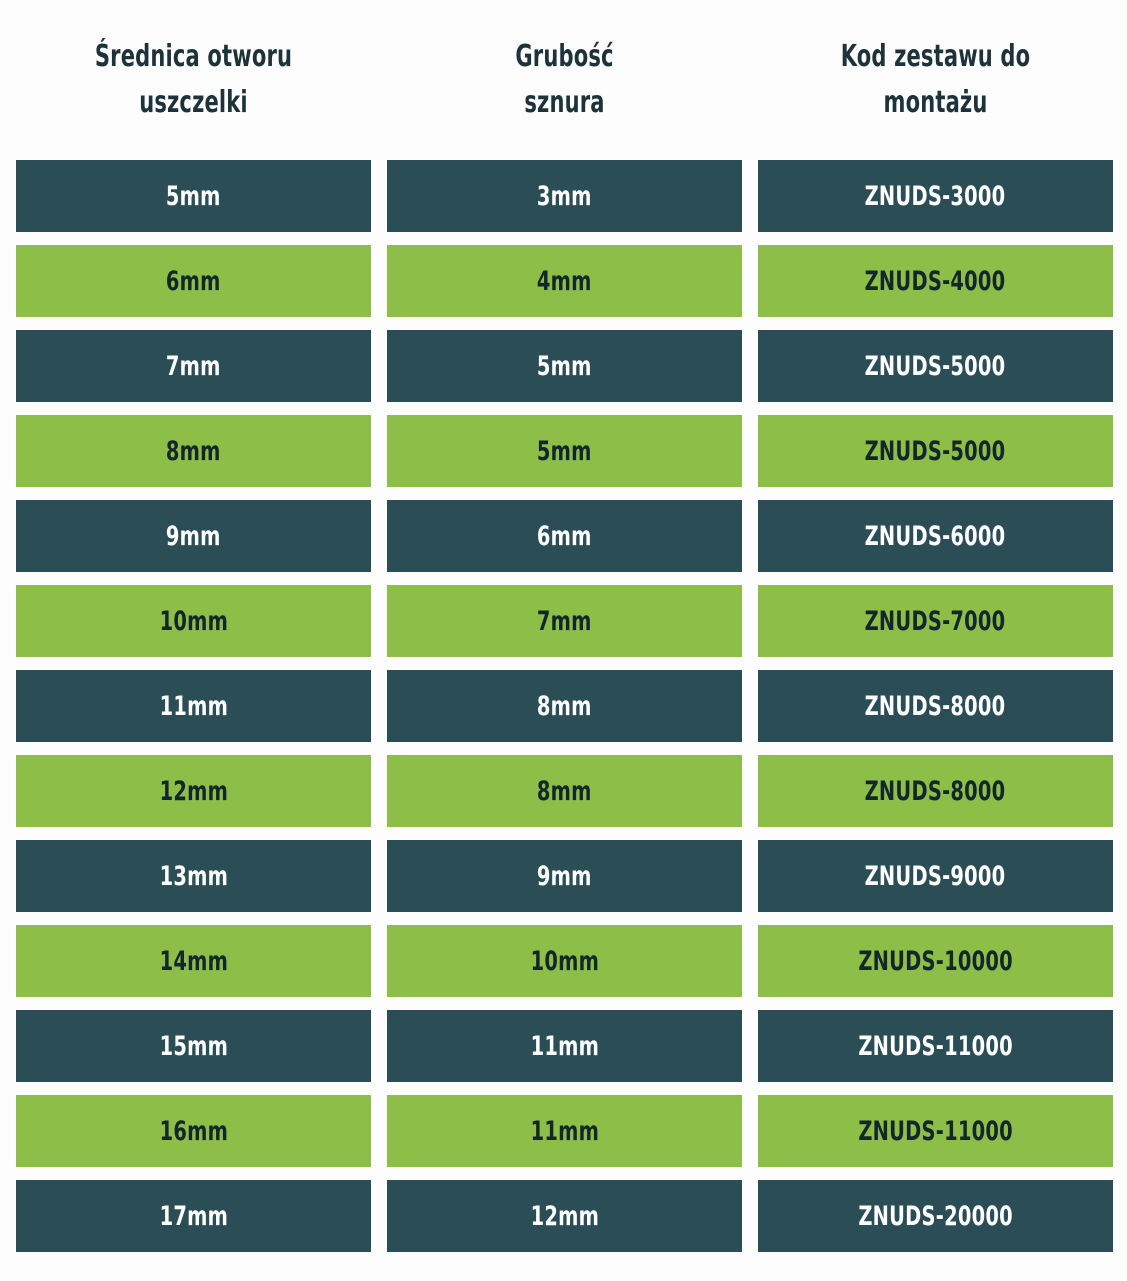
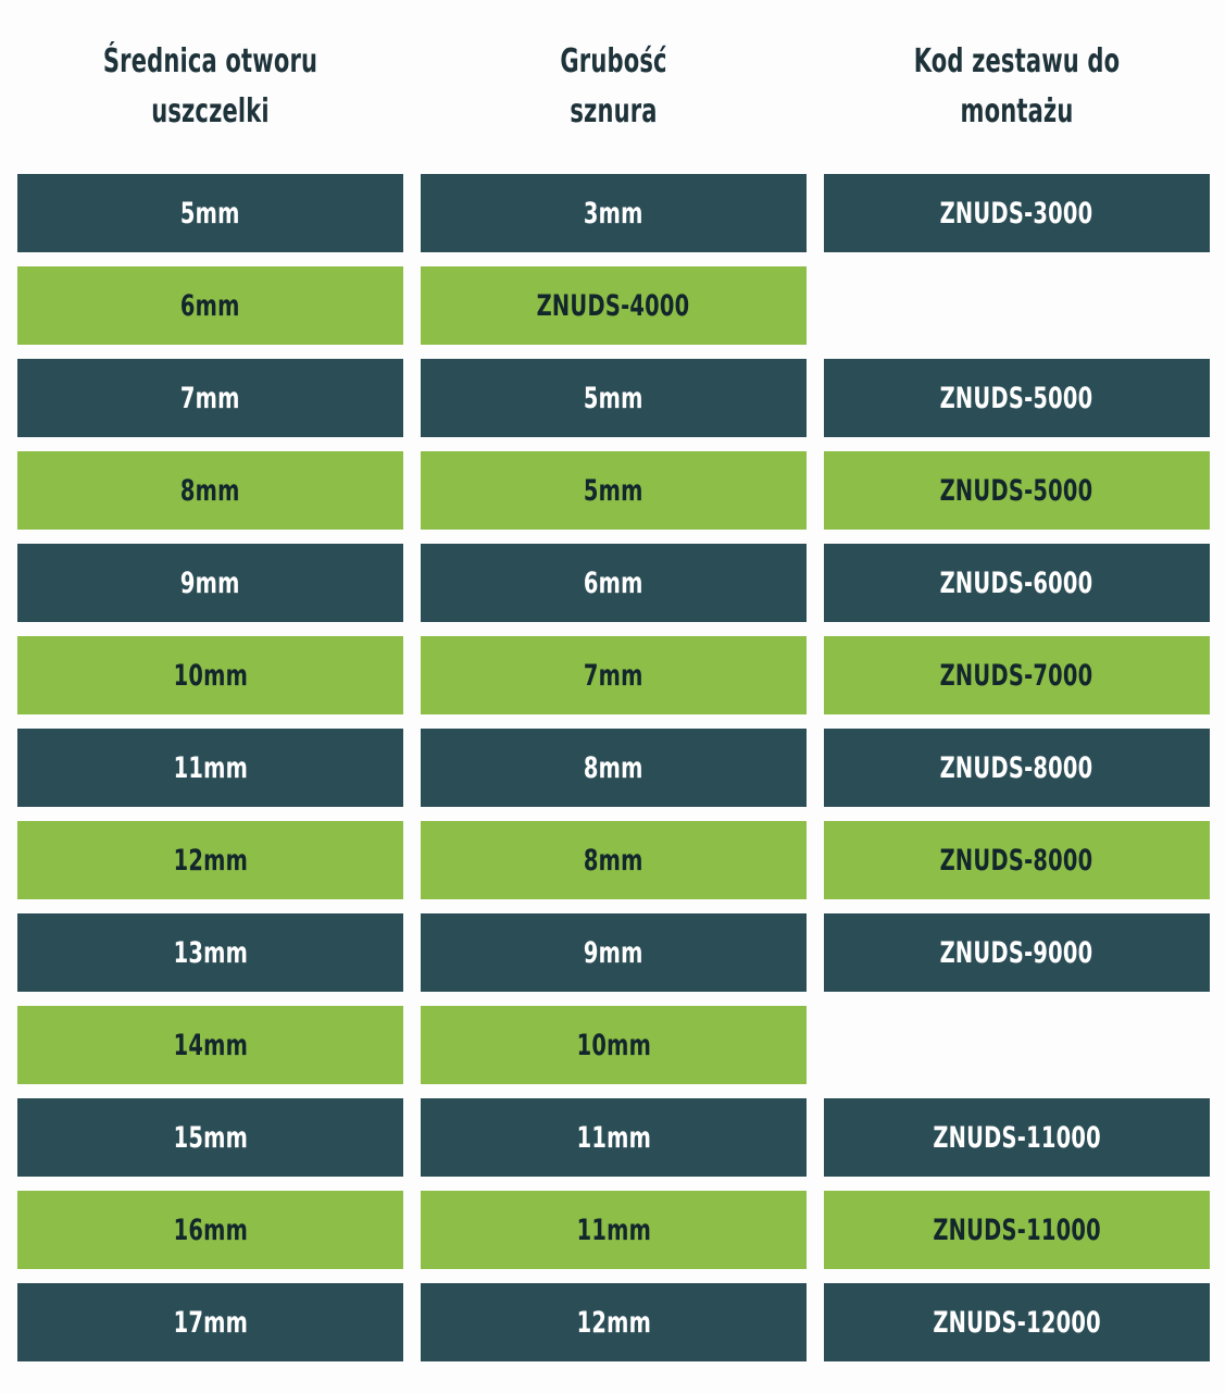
  Średnica otworu
  uszczelki
  Grubość
  sznura
  Kod zestawu do
  montażu
  5mm
  3mm
  ZNUDS-3000
  6mm
- 4mm
  ZNUDS-4000
  7mm
  5mm
  ZNUDS-5000
  8mm
  5mm
  ZNUDS-5000
  9mm
  6mm
  ZNUDS-6000
  10mm
  7mm
  ZNUDS-7000
  11mm
  8mm
  ZNUDS-8000
  12mm
  8mm
  ZNUDS-8000
  13mm
  9mm
  ZNUDS-9000
  14mm
  10mm
- ZNUDS-10000
  15mm
  11mm
  ZNUDS-11000
  16mm
  11mm
  ZNUDS-11000
  17mm
  12mm
- ZNUDS-20000
+ ZNUDS-12000
